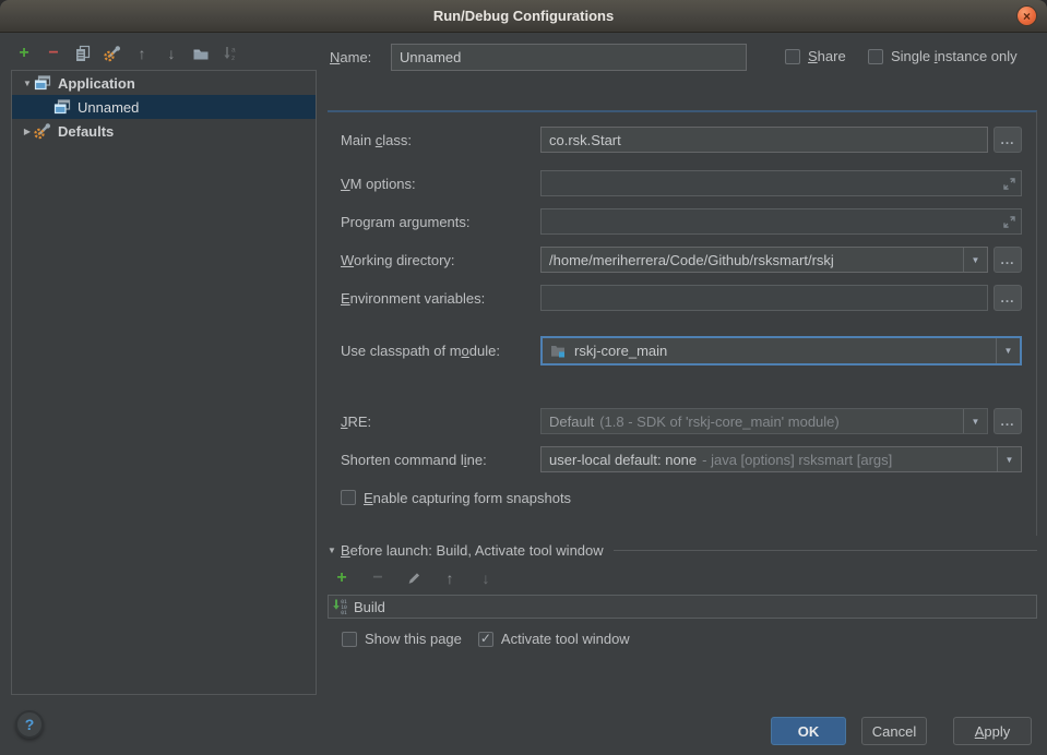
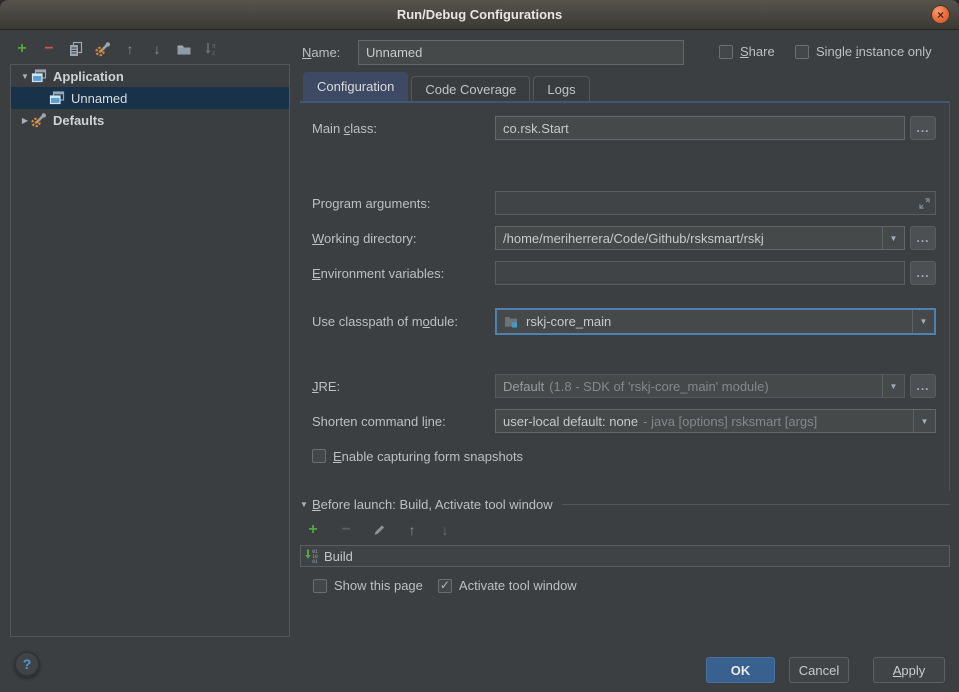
  Run/Debug Configurations
  ×
  +
  −
  ↑
  ↓
  ▼
  Application
  Unnamed
  ▶
  Defaults
  Name:
  Unnamed
  Share
  Single instance only
+ Configuration
+ Code Coverage
+ Logs
  Main class:
  co.rsk.Start
  ...
- VM options:
  Program arguments:
  Working directory:
  /home/meriherrera/Code/Github/rsksmart/rskj
  ▼
  ...
  Environment variables:
  ...
  Use classpath of module:
  rskj-core_main
  ▼
  JRE:
  Default (1.8 - SDK of 'rskj-core_main' module)
  ▼
  ...
  Shorten command line:
  user-local default: none - java [options] rsksmart [args]
  ▼
  Enable capturing form snapshots
  ▼
  Before launch: Build, Activate tool window
  +
  −
  ↑
  ↓
  Build
  Show this page
  ✓
  Activate tool window
  ?
  OK
  Cancel
  Apply
